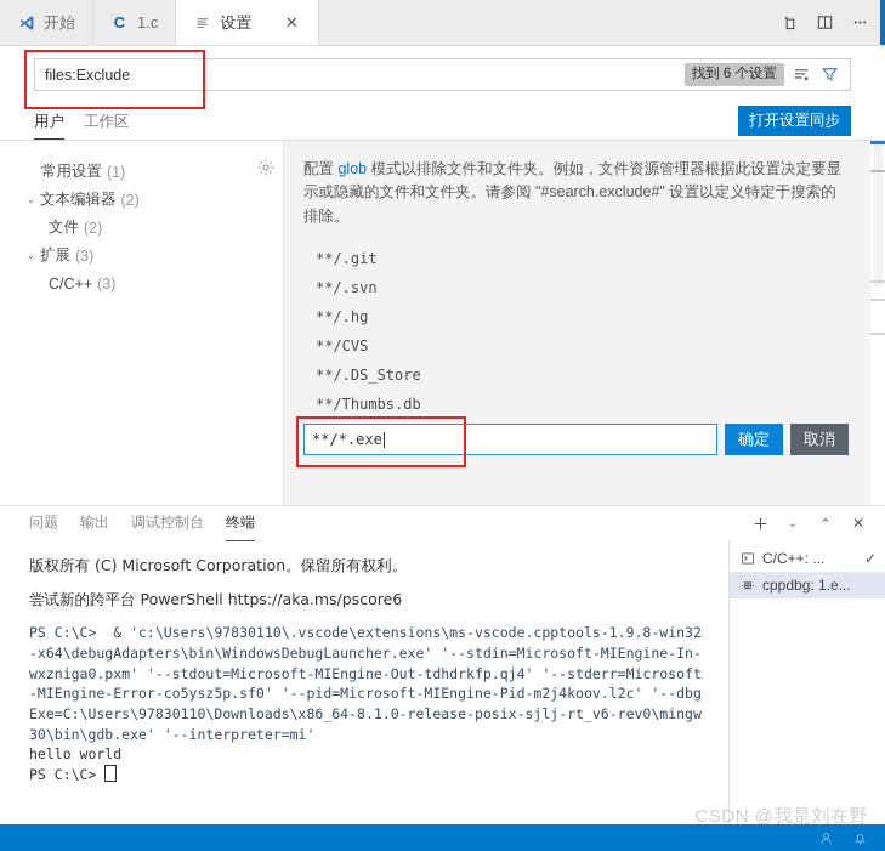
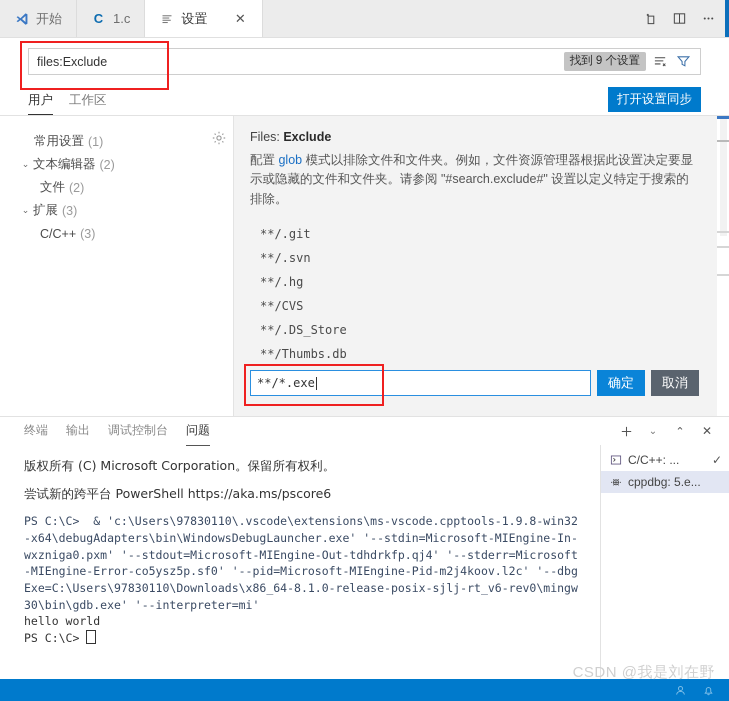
  开始
  C
  1.c
  设置
  ✕
  files:Exclude
- 找到 6 个设置
+ 找到 9 个设置
  用户
  工作区
  打开设置同步
  常用设置
  (1)
  ⌄
  文本编辑器
  (2)
  文件
  (2)
  ⌄
  扩展
  (3)
  C/C++
  (3)
+ Files: Exclude
  配置 glob 模式以排除文件和文件夹。例如，文件资源管理器根据此设置决定要显示或隐藏的文件和文件夹。请参阅 "#search.exclude#" 设置以定义特定于搜索的排除。
  **/.git
  **/.svn
  **/.hg
  **/CVS
  **/.DS_Store
  **/Thumbs.db
  **/*.exe
  确定
  取消
- 问题
+ 终端
  输出
  调试控制台
- 终端
+ 问题
  ⌄
  ⌃
  ✕
  版权所有 (C) Microsoft Corporation。保留所有权利。
  尝试新的跨平台 PowerShell https://aka.ms/pscore6
  PS C:\C> & 'c:\Users\97830110\.vscode\extensions\ms-vscode.cpptools-1.9.8-win32
  -x64\debugAdapters\bin\WindowsDebugLauncher.exe' '--stdin=Microsoft-MIEngine-In-
  wxzniga0.pxm' '--stdout=Microsoft-MIEngine-Out-tdhdrkfp.qj4' '--stderr=Microsoft
  -MIEngine-Error-co5ysz5p.sf0' '--pid=Microsoft-MIEngine-Pid-m2j4koov.l2c' '--dbg
  Exe=C:\Users\97830110\Downloads\x86_64-8.1.0-release-posix-sjlj-rt_v6-rev0\mingw
  30\bin\gdb.exe' '--interpreter=mi'
  hello world
  PS C:\C>
  C/C++: ...
  ✓
- cppdbg: 1.e...
+ cppdbg: 5.e...
  CSDN @我是刘在野
